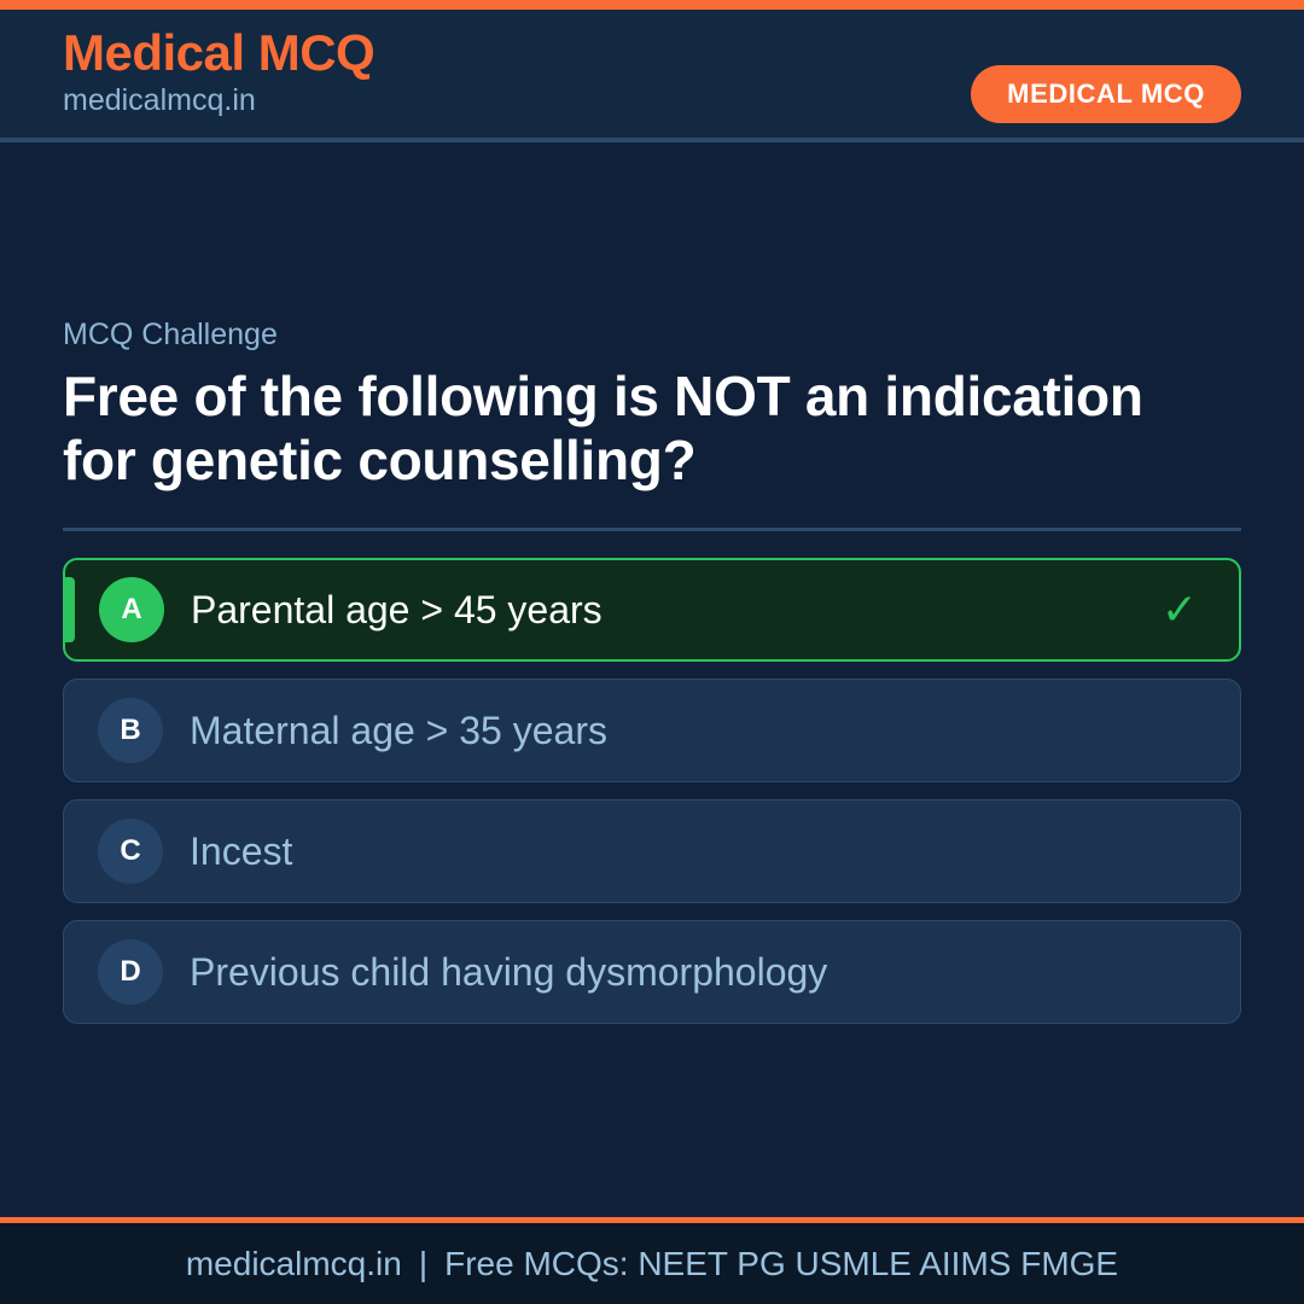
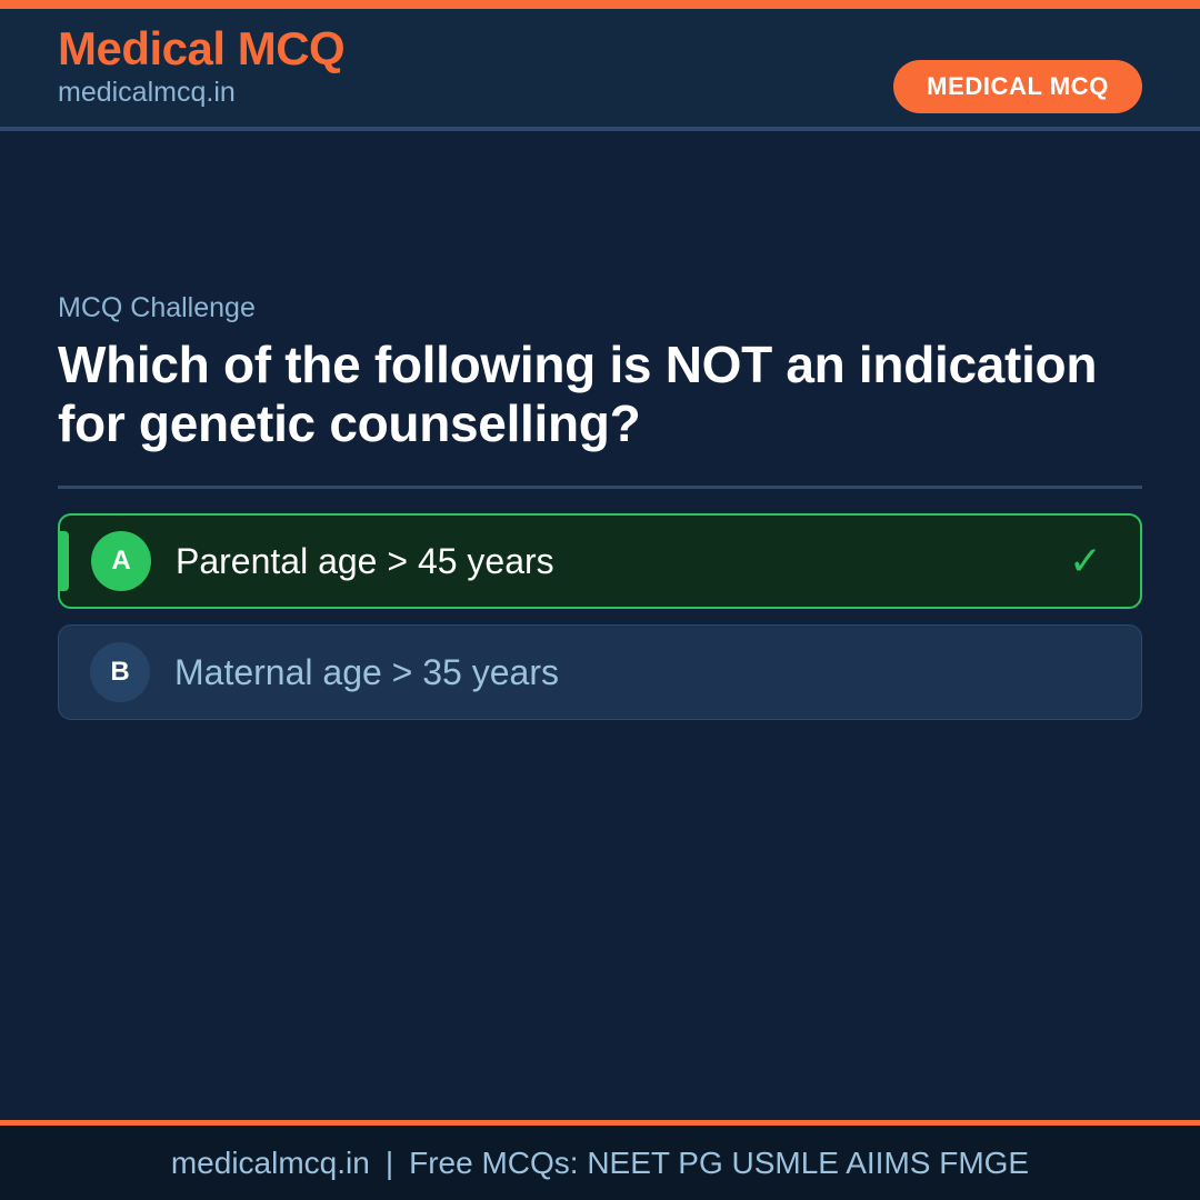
  Medical MCQ
  medicalmcq.in
  MEDICAL MCQ
  MCQ Challenge
- Free of the following is NOT an indication for genetic counselling?
+ Which of the following is NOT an indication for genetic counselling?
  A
  Parental age > 45 years
  ✓
  B
  Maternal age > 35 years
- C
- Incest
- D
- Previous child having dysmorphology
  medicalmcq.in | Free MCQs: NEET PG USMLE AIIMS FMGE
